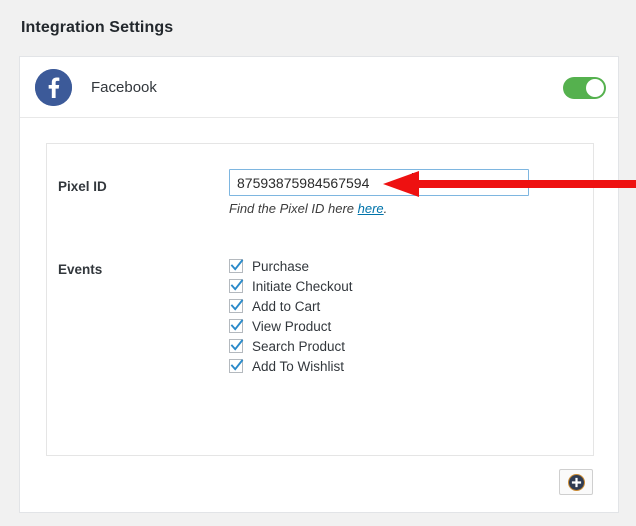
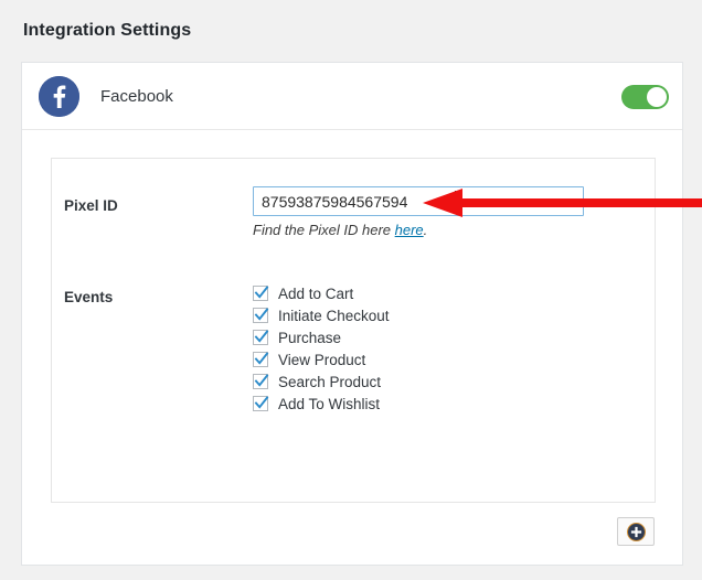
  Integration Settings
  Facebook
  Pixel ID
  87593875984567594
  Find the Pixel ID here here.
  Events
- Purchase
+ Add to Cart
  Initiate Checkout
- Add to Cart
+ Purchase
  View Product
  Search Product
  Add To Wishlist
